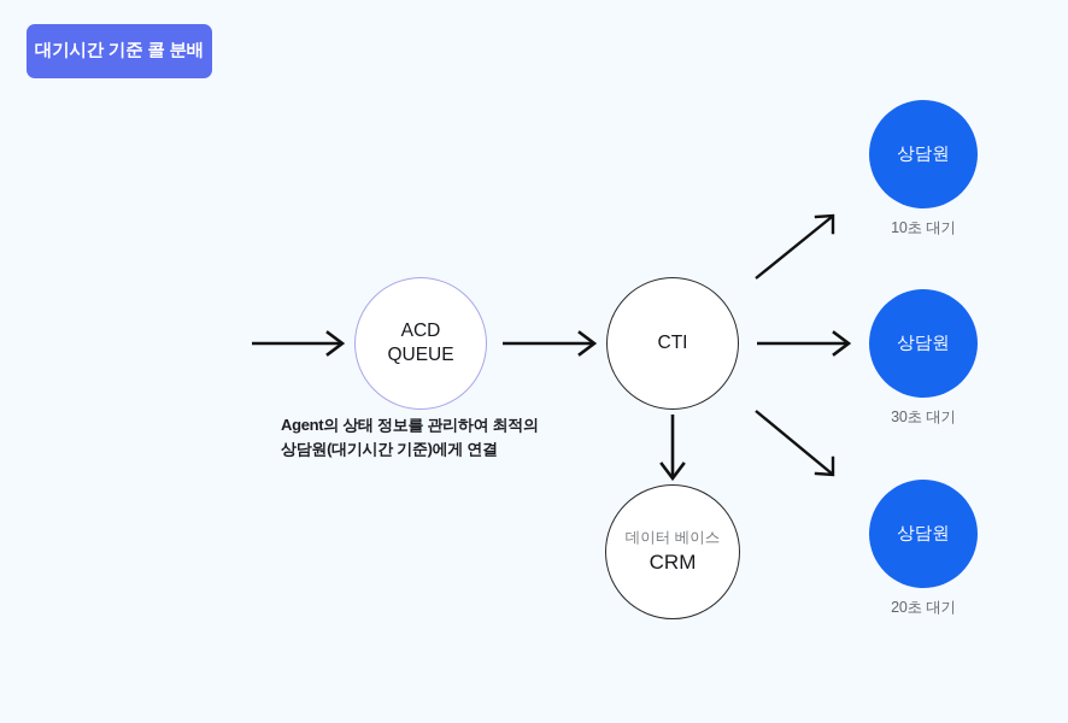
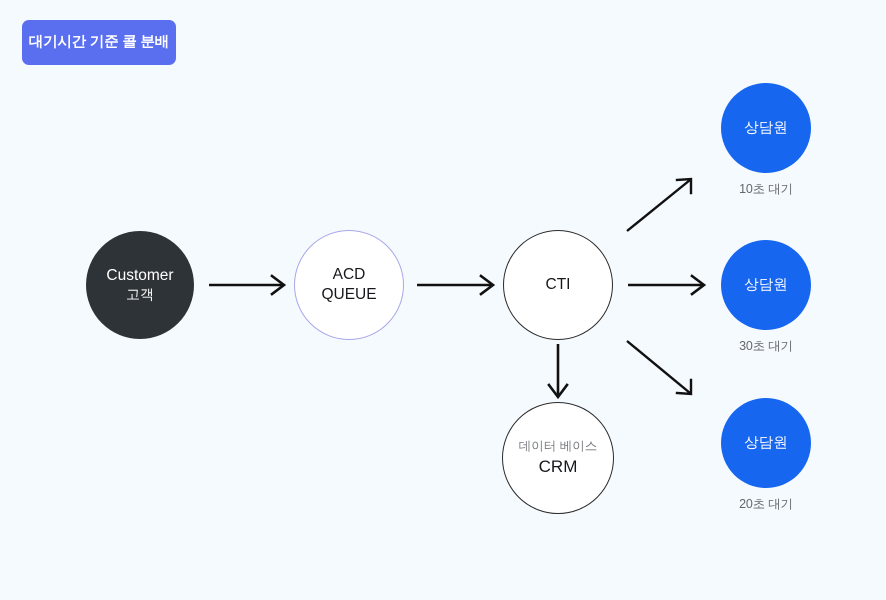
  대기시간 기준 콜 분배
+ Customer
+ 고객
  ACD
  QUEUE
  CTI
  데이터 베이스
  CRM
  상담원
  10초 대기
  상담원
  30초 대기
  상담원
  20초 대기
- Agent의 상태 정보를 관리하여 최적의
- 상담원(대기시간 기준)에게 연결
